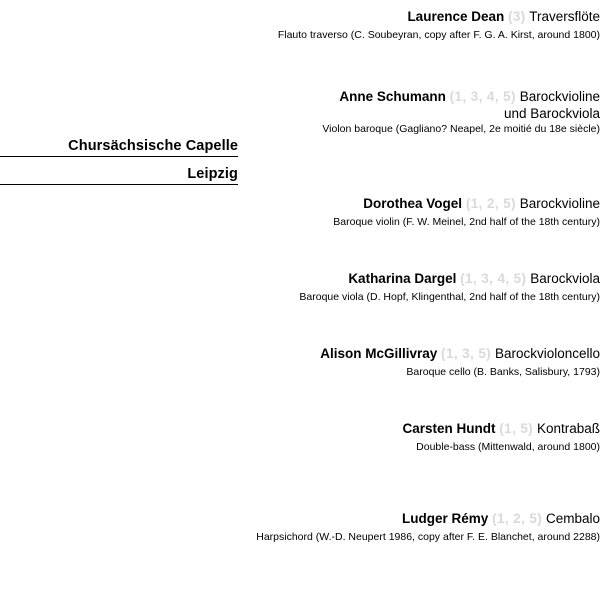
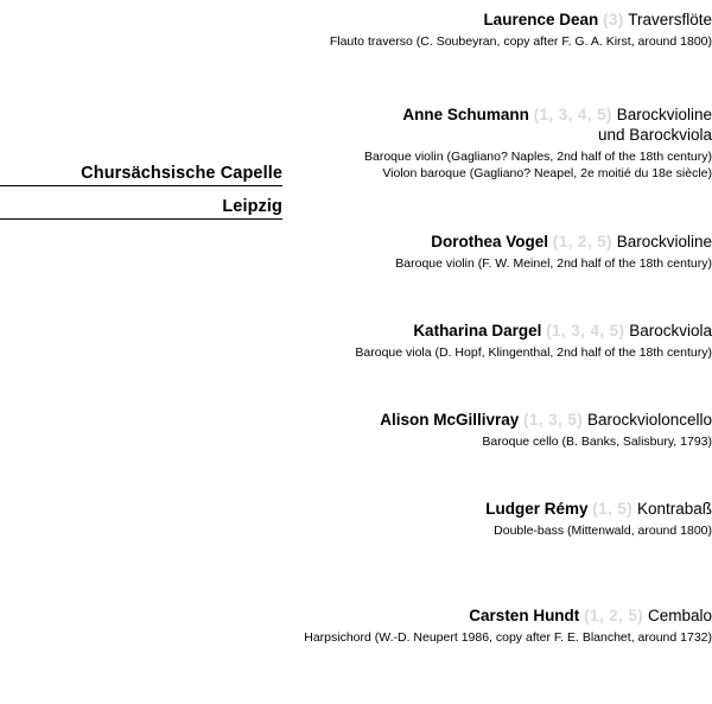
  Chursächsische Capelle
  Leipzig
  Laurence Dean (3) Traversflöte
  Flauto traverso (C. Soubeyran, copy after F. G. A. Kirst, around 1800)
  Anne Schumann (1, 3, 4, 5) Barockvioline
  und Barockviola
+ Baroque violin (Gagliano? Naples, 2nd half of the 18th century)
  Violon baroque (Gagliano? Neapel, 2e moitié du 18e siècle)
  Dorothea Vogel (1, 2, 5) Barockvioline
  Baroque violin (F. W. Meinel, 2nd half of the 18th century)
  Katharina Dargel (1, 3, 4, 5) Barockviola
  Baroque viola (D. Hopf, Klingenthal, 2nd half of the 18th century)
  Alison McGillivray (1, 3, 5) Barockvioloncello
  Baroque cello (B. Banks, Salisbury, 1793)
- Carsten Hundt (1, 5) Kontrabaß
+ Ludger Rémy (1, 5) Kontrabaß
  Double-bass (Mittenwald, around 1800)
- Ludger Rémy (1, 2, 5) Cembalo
+ Carsten Hundt (1, 2, 5) Cembalo
- Harpsichord (W.-D. Neupert 1986, copy after F. E. Blanchet, around 2288)
+ Harpsichord (W.-D. Neupert 1986, copy after F. E. Blanchet, around 1732)
